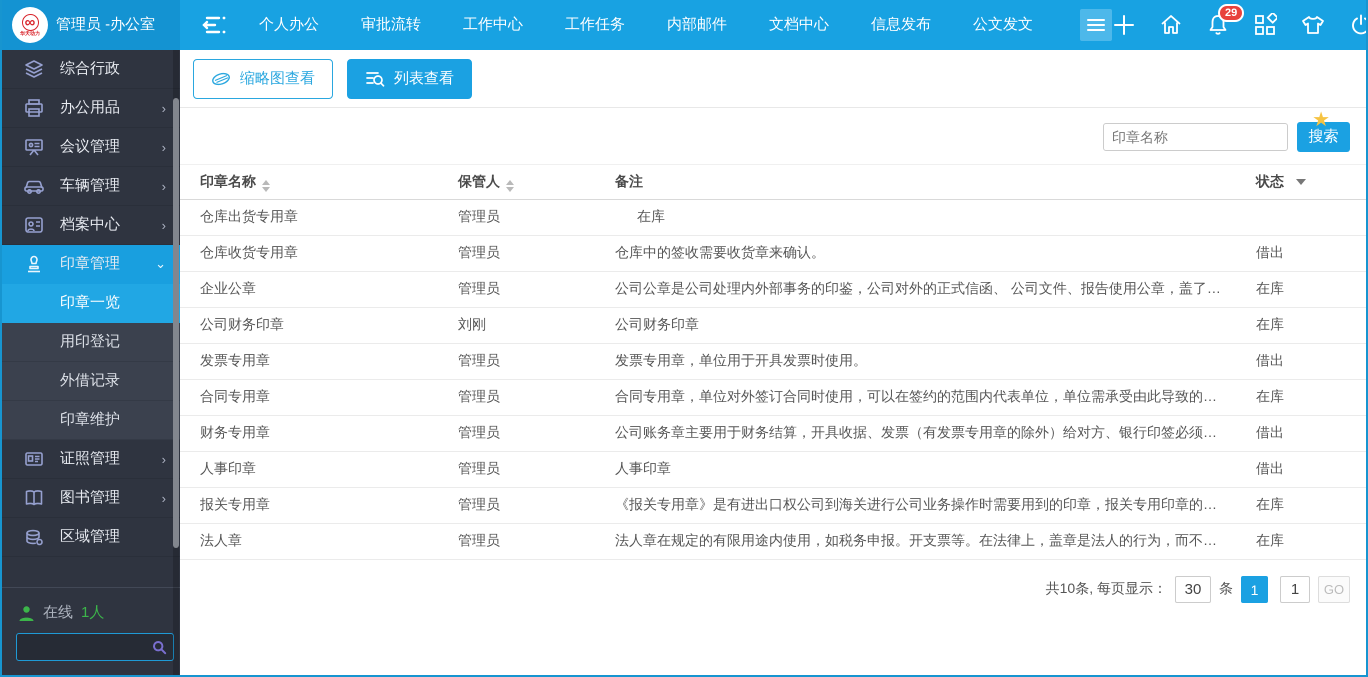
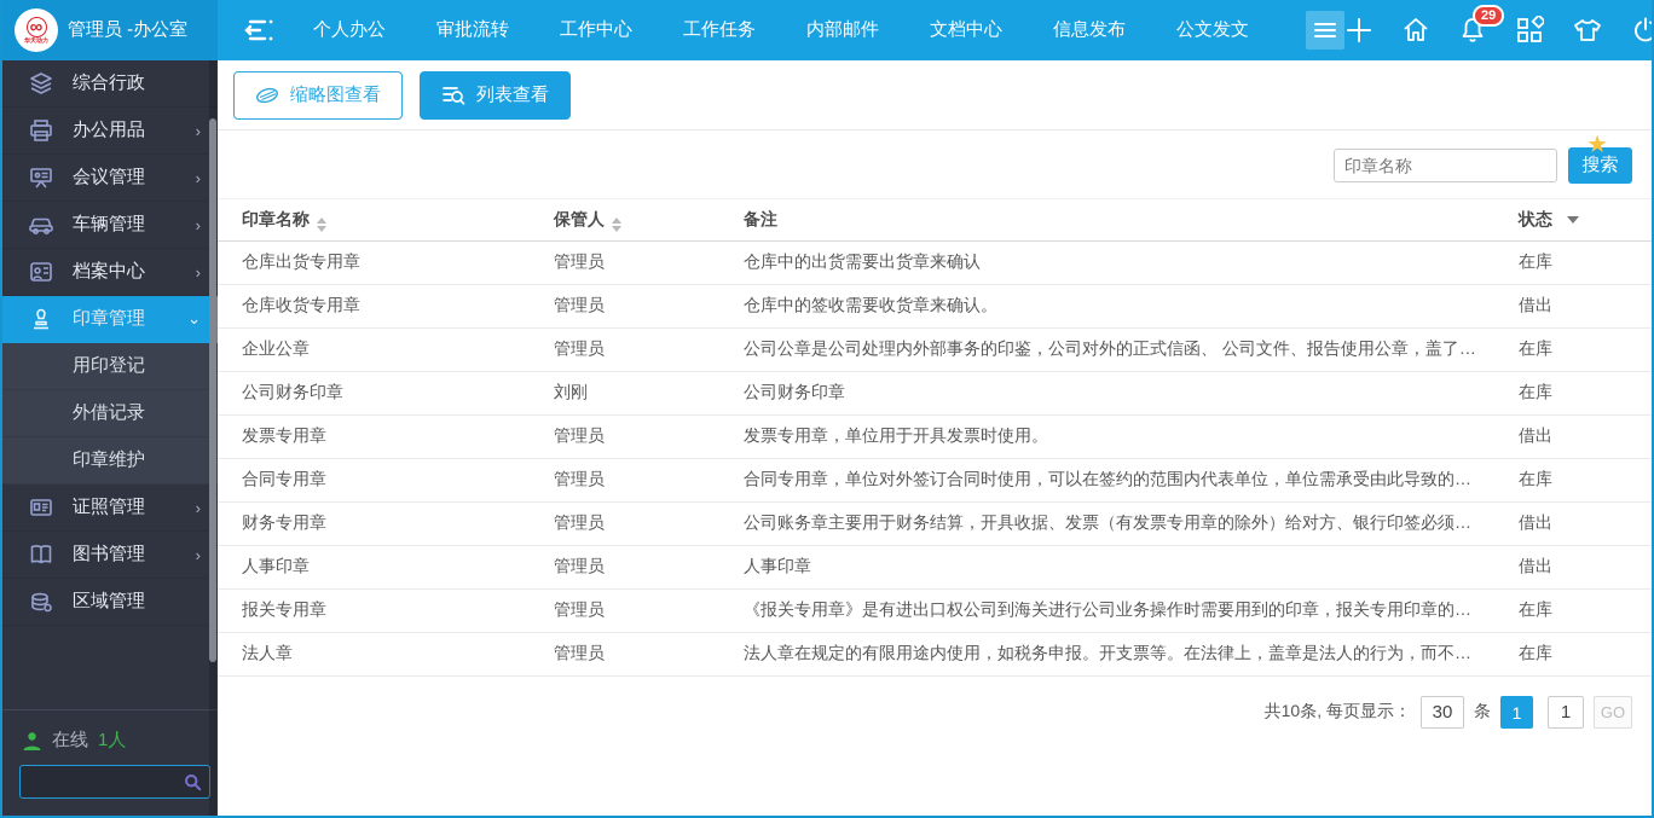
  ∞
  管理员 -办公室
  个人办公
  审批流转
  工作中心
  工作任务
  内部邮件
  文档中心
  信息发布
  公文发文
  29
  综合行政
  办公用品
  ›
  会议管理
  ›
  车辆管理
  ›
  档案中心
  ›
  印章管理
  ⌄
- 印章一览
  用印登记
  外借记录
  印章维护
  证照管理
  ›
  图书管理
  ›
  区域管理
  在线
  1人
  缩略图查看
  列表查看
  ★
  印章名称
  搜索
  印章名称
  保管人
  备注
  状态
  仓库出货专用章
  管理员
+ 仓库中的出货需要出货章来确认
  在库
  仓库收货专用章
  管理员
  仓库中的签收需要收货章来确认。
  借出
  企业公章
  管理员
  公司公章是公司处理内外部事务的印鉴，公司对外的正式信函、 公司文件、报告使用公章，盖了公...
  在库
  公司财务印章
  刘刚
  公司财务印章
  在库
  发票专用章
  管理员
  发票专用章，单位用于开具发票时使用。
  借出
  合同专用章
  管理员
  合同专用章，单位对外签订合同时使用，可以在签约的范围内代表单位，单位需承受由此导致的权...
  在库
  财务专用章
  管理员
  公司账务章主要用于财务结算，开具收据、发票（有发票专用章的除外）给对方、银行印签必须留...
  借出
  人事印章
  管理员
  人事印章
  借出
  报关专用章
  管理员
  《报关专用章》是有进出口权公司到海关进行公司业务操作时需要用到的印章，报关专用印章的刻...
  在库
  法人章
  管理员
  法人章在规定的有限用途内使用，如税务申报。开支票等。在法律上，盖章是法人的行为，而不是...
  在库
  共10条, 每页显示：
  30
  条
  1
  1
  GO
